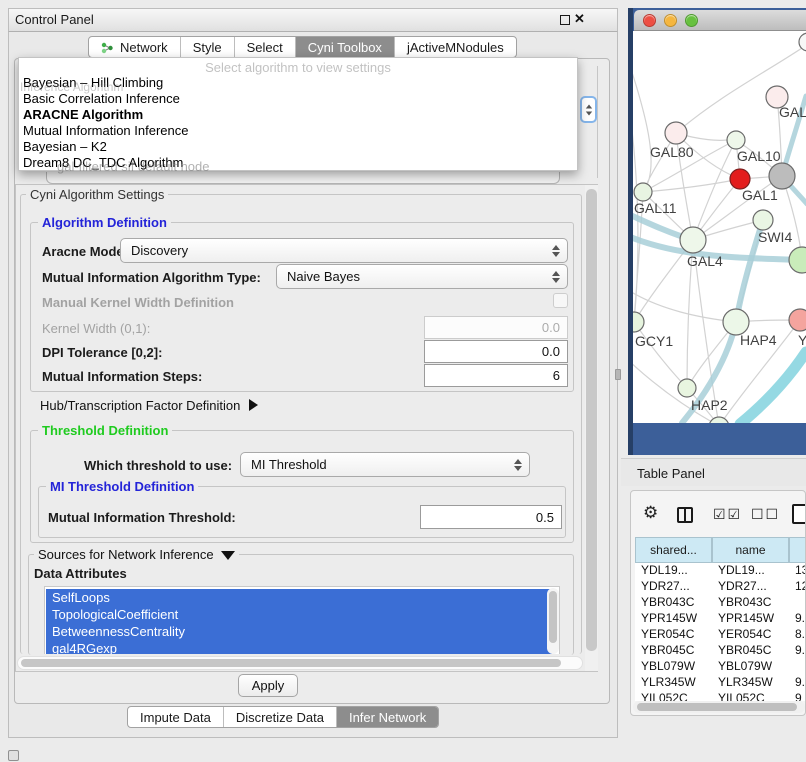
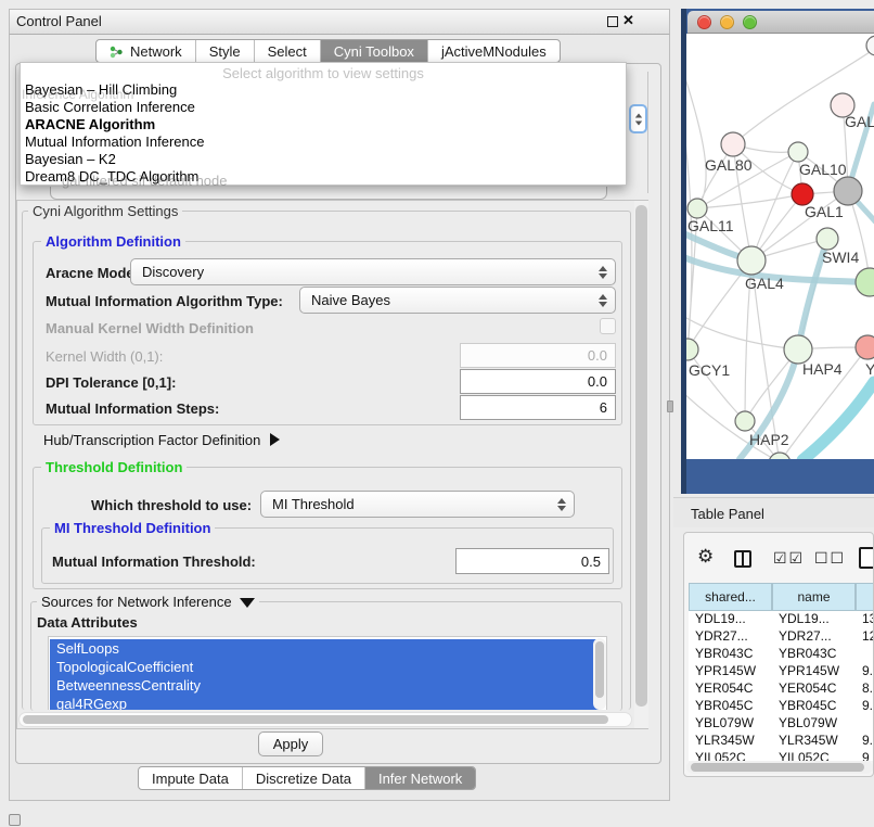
  Control Panel
  ✕
  Network
  Style
  Select
  Cyni Toolbox
  jActiveMNodules
  Cyni Algorithm Settings
  Algorithm Definition
  Aracne Mod
  Discovery
  Mutual Information Algorithm Type:
  Naive Bayes
  Manual Kernel Width Definition
  Kernel Width (0,1):
  0.0
- DPI Tolerance [0,2]:
+ DPI Tolerance [0,1]:
  0.0
  Mutual Information Steps:
  6
  Hub/Transcription Factor Definition
  Threshold Definition
  Which threshold to use:
  MI Threshold
  MI Threshold Definition
  Mutual Information Threshold:
  0.5
  Sources for Network Inference
  Data Attributes
  SelfLoops
  TopologicalCoefficient
  BetweennessCentrality
  gal4RGexp
  Apply
  Impute Data
  Discretize Data
  Infer Network
  Select algorithm to view settings
  Bayesian – Hill Climbing
  Basic Correlation Inference
  ARACNE Algorithm
  Mutual Information Inference
  Bayesian – K2
  Dream8 DC_TDC Algorithm
  Inference Algorithm
  gal-filtered sif default node
  GAL
  GAL80
  GAL10
  GAL1
  GAL11
  SWI4
  GAL4
  GCY1
  HAP4
  Y
  HAP2
  Table Panel
  ⚙
  ☑☑
  ☐☐
  shared...
  name
  YDL19...
  YDL19...
  YDR27...
  YDR27...
  YBR043C
  YBR043C
  YPR145W
  YPR145W
  9.
  YER054C
  YER054C
  8.
  YBR045C
  YBR045C
  9.
  YBL079W
  YBL079W
  YLR345W
  YLR345W
  9.
  YIL052C
  YIL052C
  9
